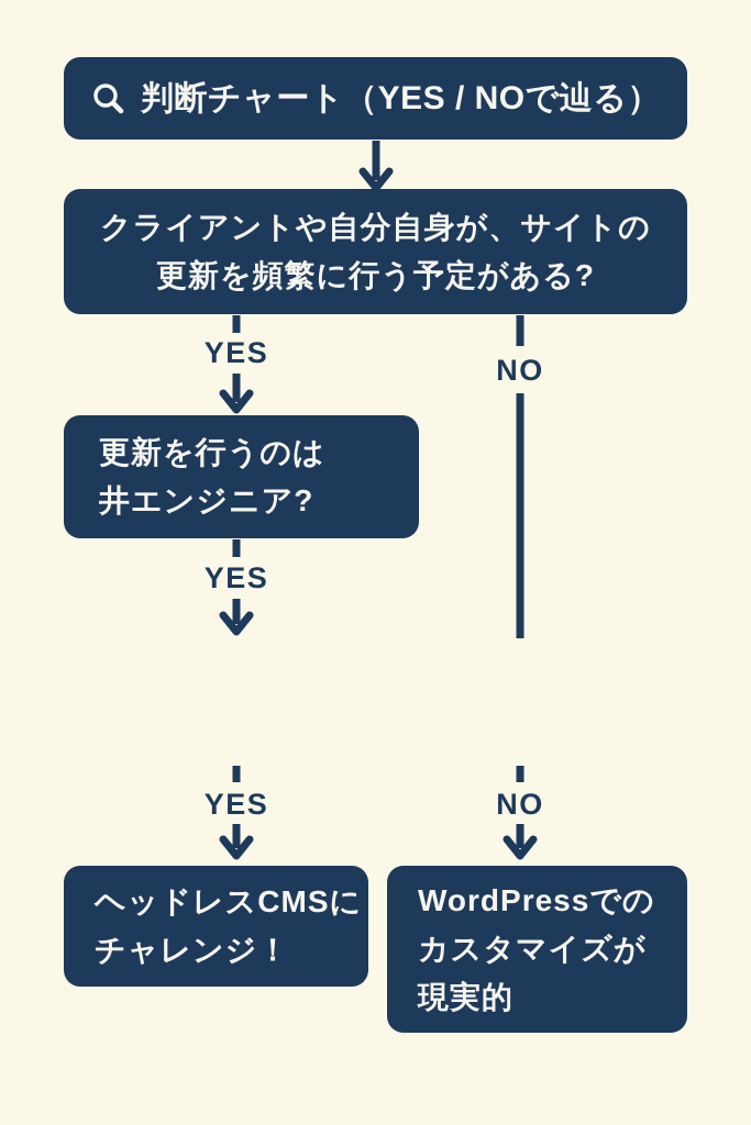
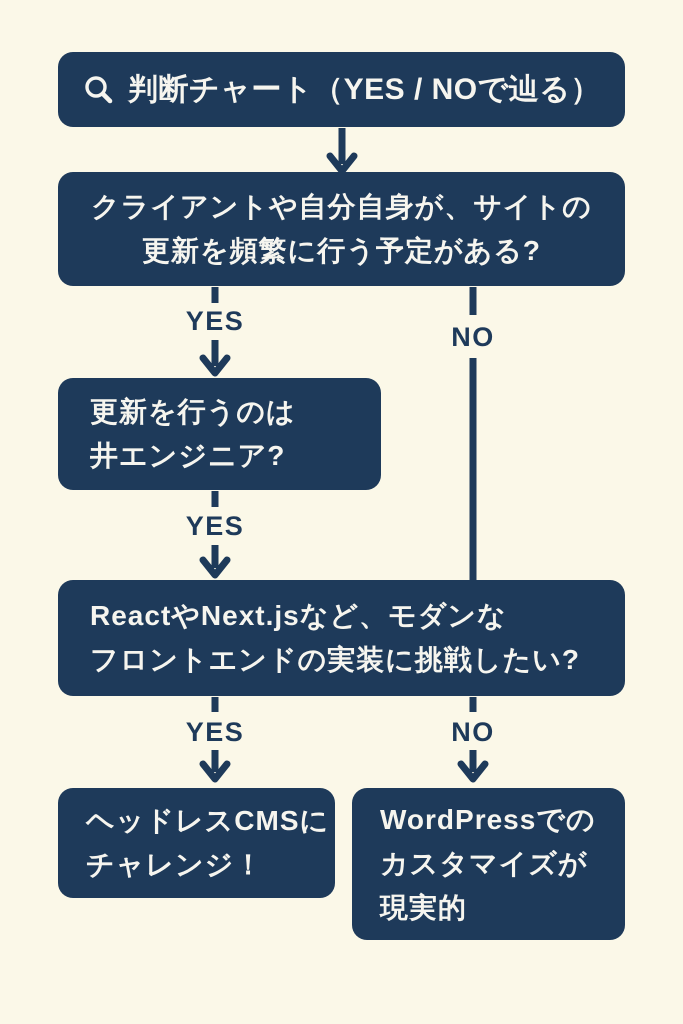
  判断チャート（YES / NOで辿る）
  クライアントや自分自身が、サイトの
  更新を頻繁に行う予定がある?
  YES
  NO
  更新を行うのは
  井エンジニア?
  YES
+ ReactやNext.jsなど、モダンな
+ フロントエンドの実装に挑戦したい?
  YES
  NO
  ヘッドレスCMSに
  チャレンジ！
  WordPressでの
  カスタマイズが
  現実的
